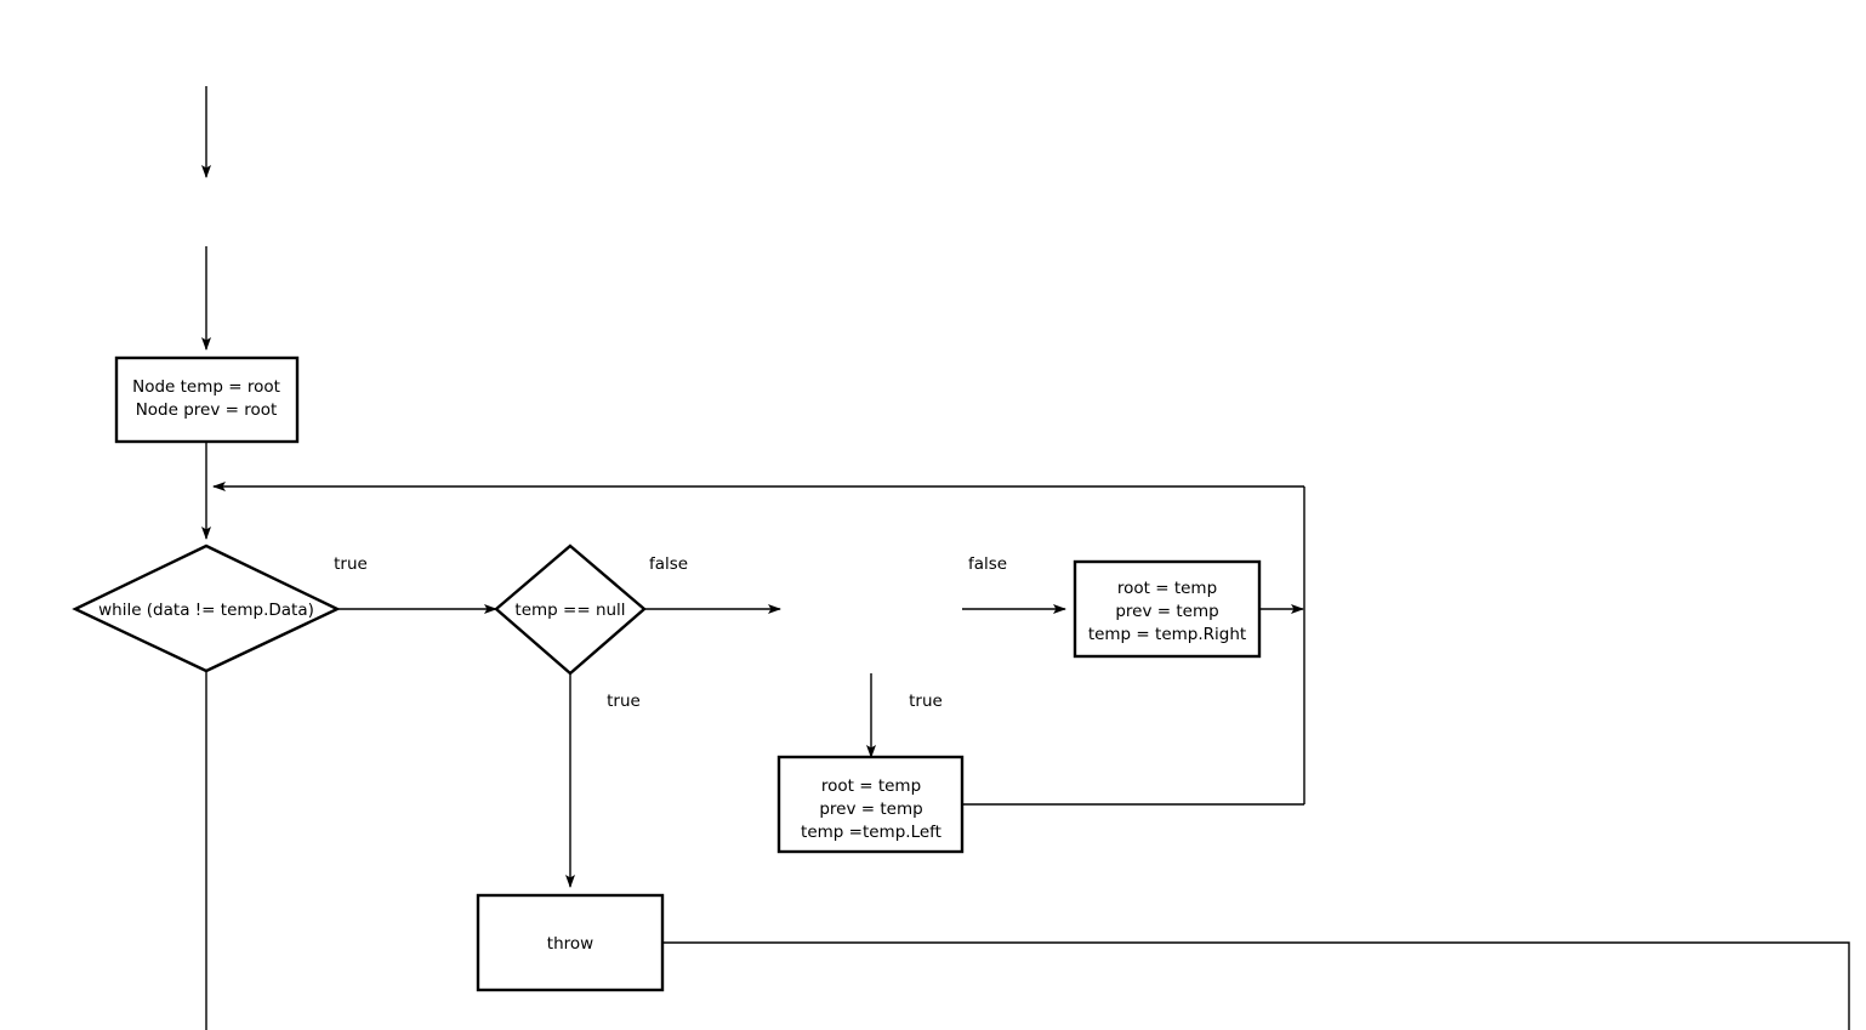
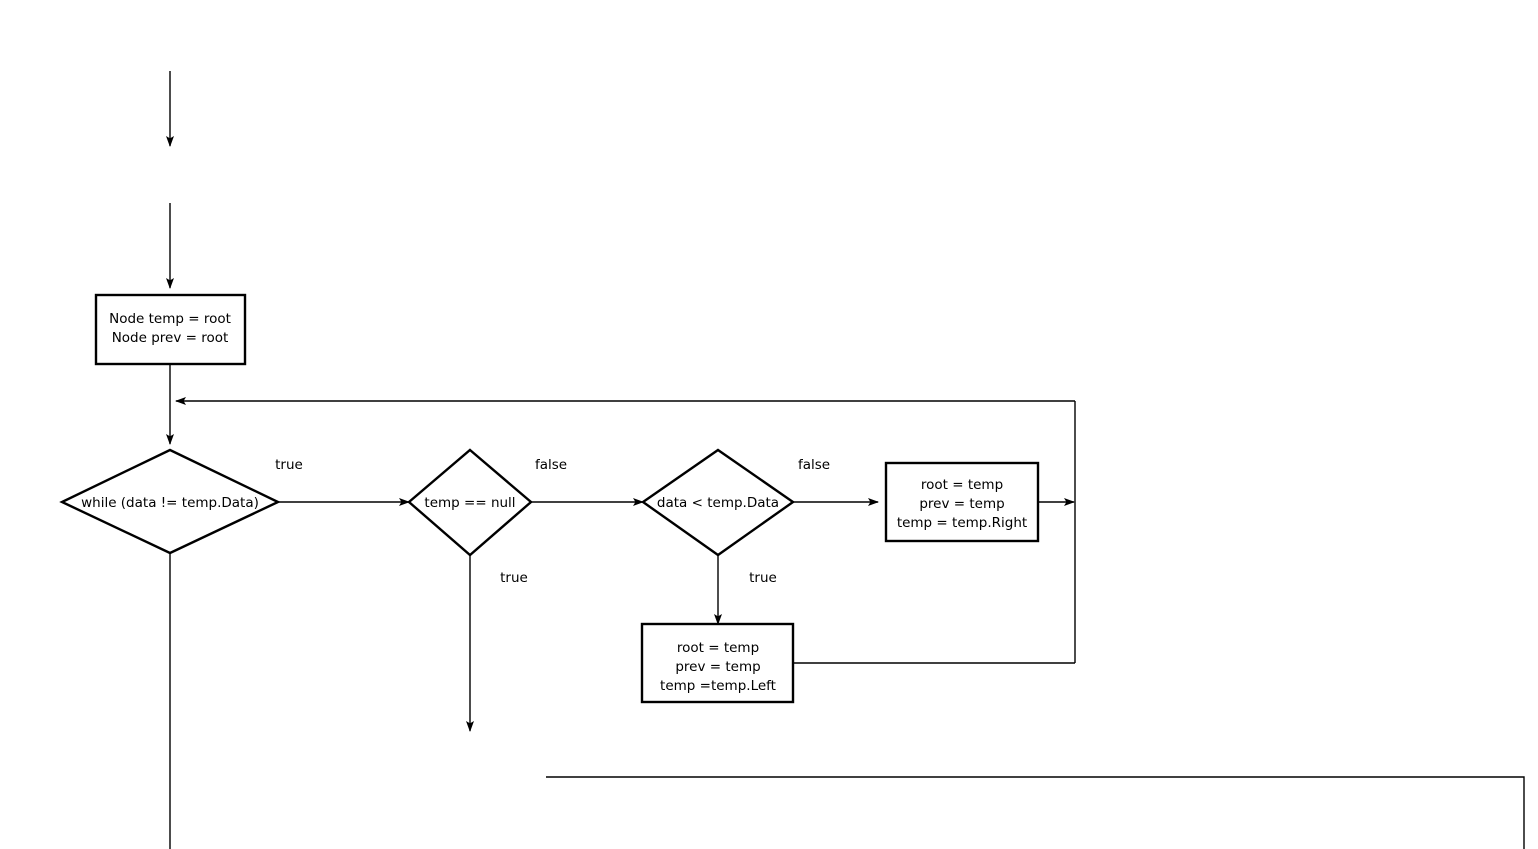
  Node temp = root
  Node prev = root
  while (data != temp.Data)
  temp == null
+ data < temp.Data
  root = temp
  prev = temp
  temp = temp.Right
  root = temp
  prev = temp
  temp =temp.Left
- throw
  true
  false
  true
  false
  true
